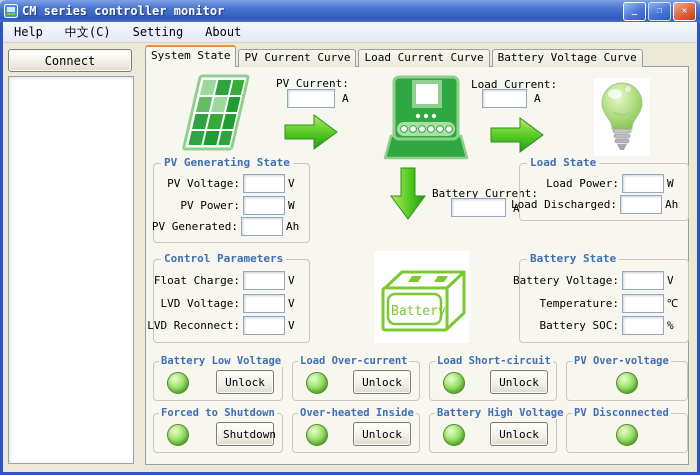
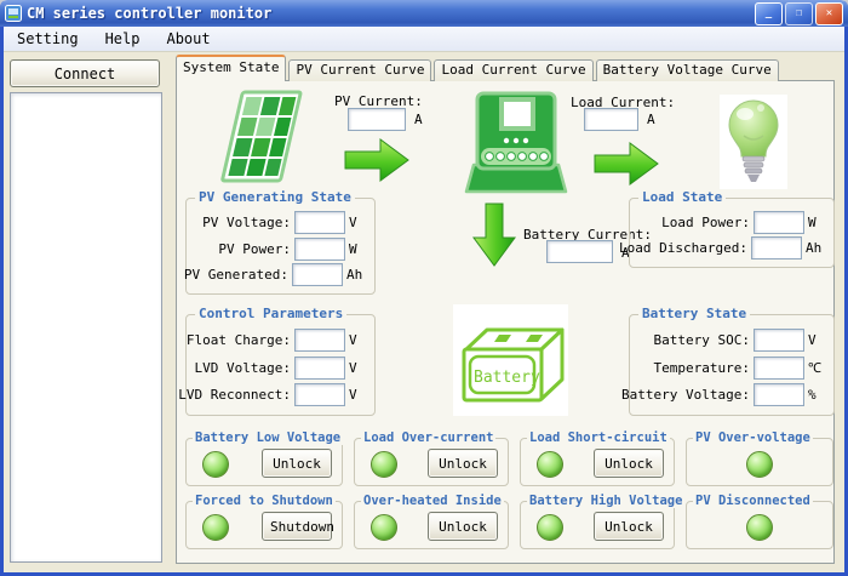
  CM series controller monitor
  _
  ❐
  ✕
- Help
+ Setting
- 中文(C)
- Setting
+ Help
  About
  Connect
  System State
  PV Current Curve
  Load Current Curve
  Battery Voltage Curve
  PV Current:
  A
  Load Current:
  A
  Battery Current:
  A
  PV Generating State
  PV Voltage:
  V
  PV Power:
  W
  PV Generated:
  Ah
  Load State
  Load Power:
  W
  Load Discharged:
  Ah
  Control Parameters
  Float Charge:
  V
  LVD Voltage:
  V
  LVD Reconnect:
  V
  Battery State
- Battery Voltage:
+ Battery SOC:
  V
  Temperature:
  ℃
- Battery SOC:
+ Battery Voltage:
  %
  Battery
  Battery Low Voltage
  Unlock
  Load Over-current
  Unlock
  Load Short-circuit
  Unlock
  PV Over-voltage
  Forced to Shutdown
  Shutdown
  Over-heated Inside
  Unlock
  Battery High Voltage
  Unlock
  PV Disconnected
